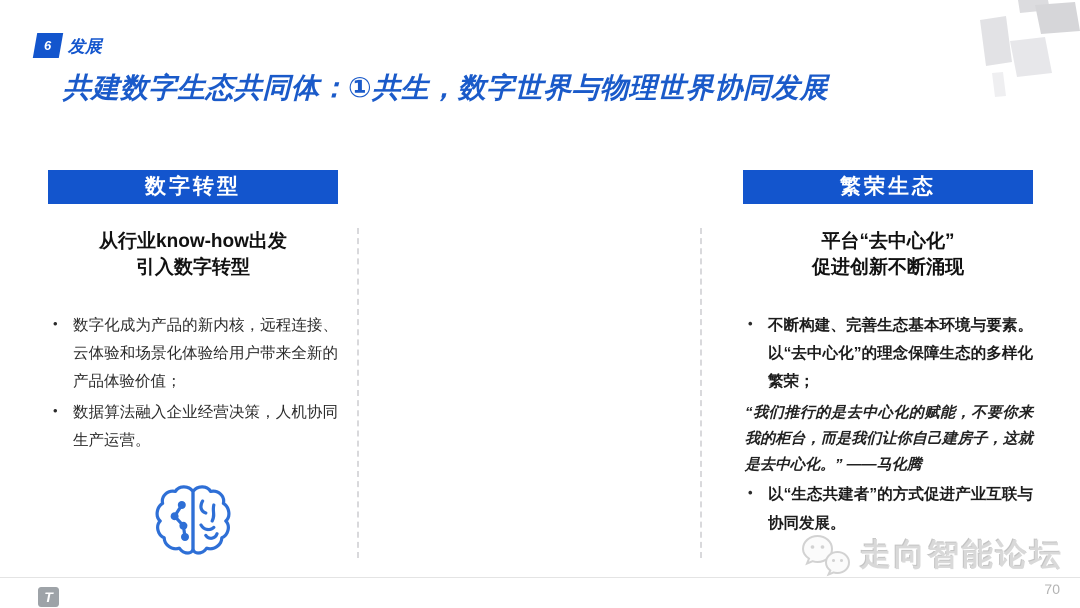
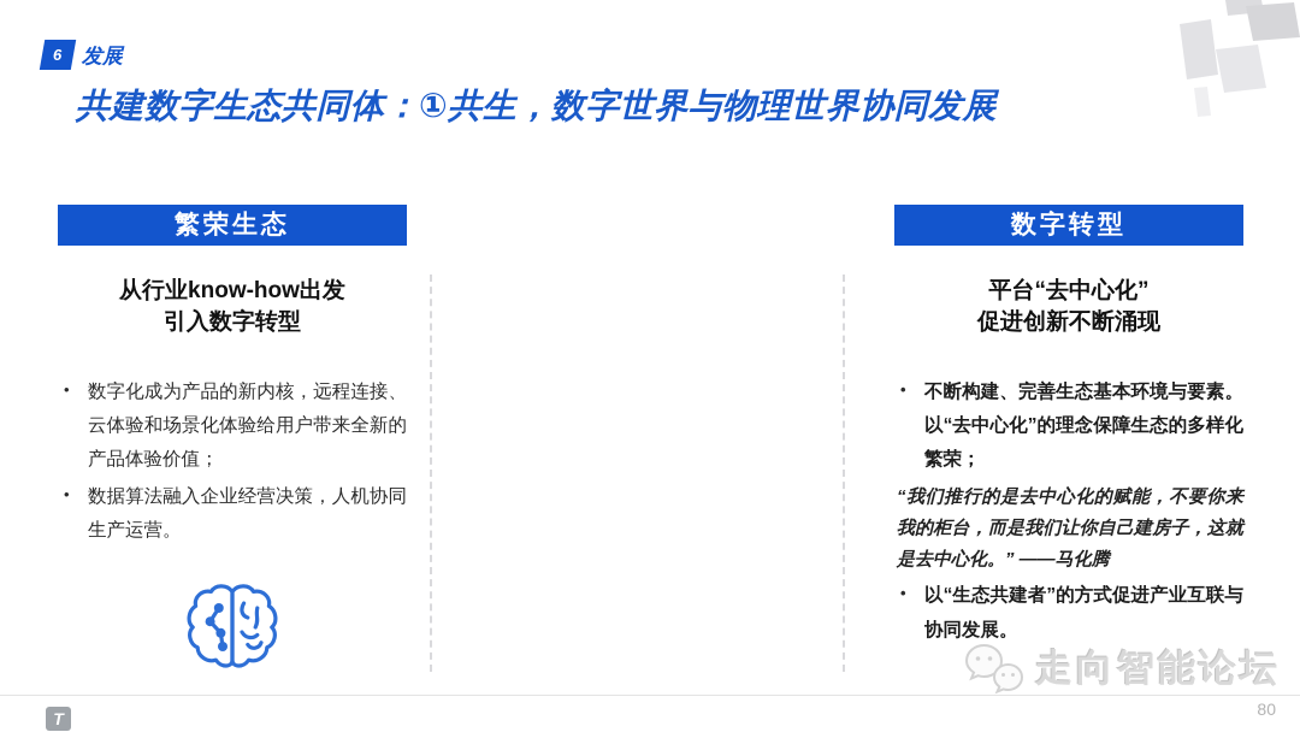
  发展
  共建数字生态共同体：①共生，数字世界与物理世界协同发展
- 数字转型
+ 繁荣生态
  从行业know-how出发
  引入数字转型
  数字化成为产品的新内核，远程连接、云体验和场景化体验给用户带来全新的产品体验价值；
  数据算法融入企业经营决策，人机协同生产运营。
- 繁荣生态
+ 数字转型
  平台“去中心化”
  促进创新不断涌现
  不断构建、完善生态基本环境与要素。以“去中心化”的理念保障生态的多样化繁荣；
  “我们推行的是去中心化的赋能，不要你来我的柜台，而是我们让你自己建房子，这就是去中心化。” ——马化腾
  以“生态共建者”的方式促进产业互联与协同发展。
  走向智能论坛
  T
- 70
+ 80
